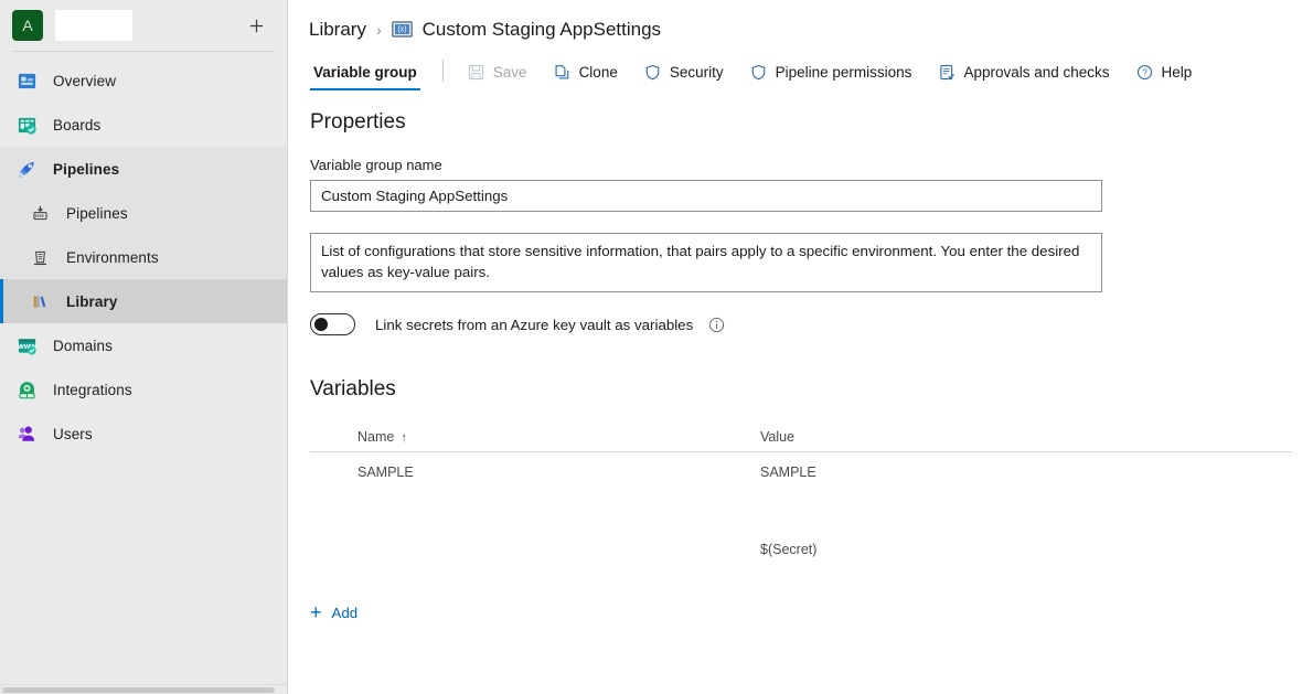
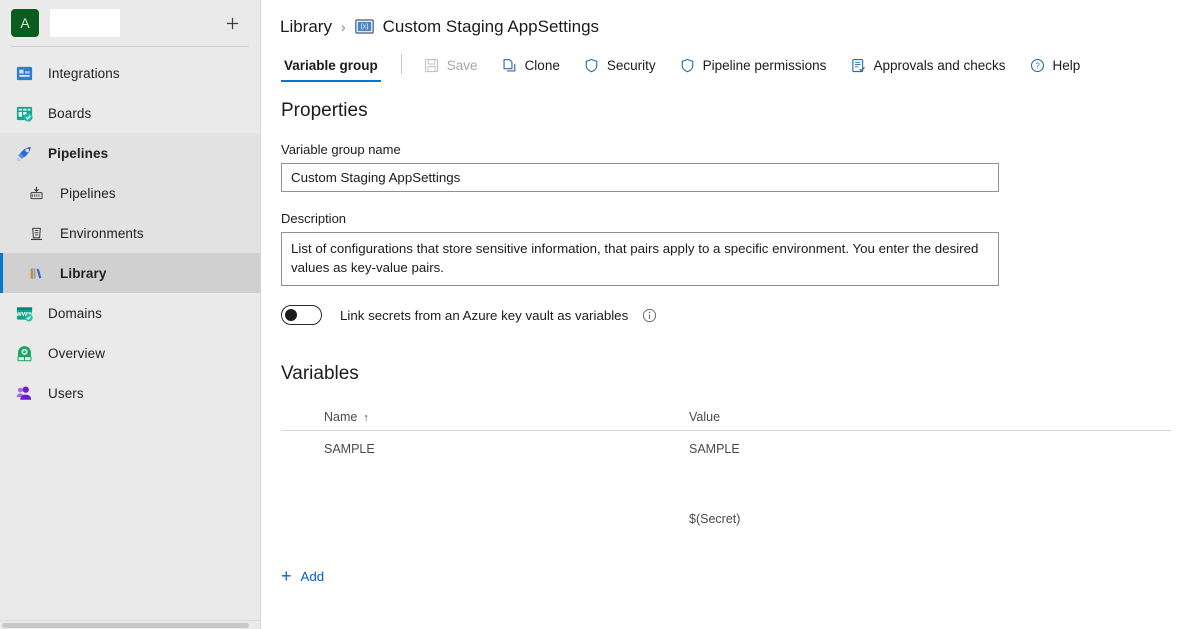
  A
- Overview
+ Integrations
  Boards
  Pipelines
  Pipelines
  Environments
  Library
  Domains
- Integrations
+ Overview
  Users
  Library
  ›
  Custom Staging AppSettings
  Variable group
  Save
  Clone
  Security
  Pipeline permissions
  Approvals and checks
  ?
  Help
  Properties
  Variable group name
  Custom Staging AppSettings
+ Description
  List of configurations that store sensitive information, that pairs apply to a specific environment. You enter the desired values as key-value pairs.
  Link secrets from an Azure key vault as variables
  Variables
  Name ↑
  Value
  SAMPLE
  SAMPLE
  $(Secret)
  +
  Add
